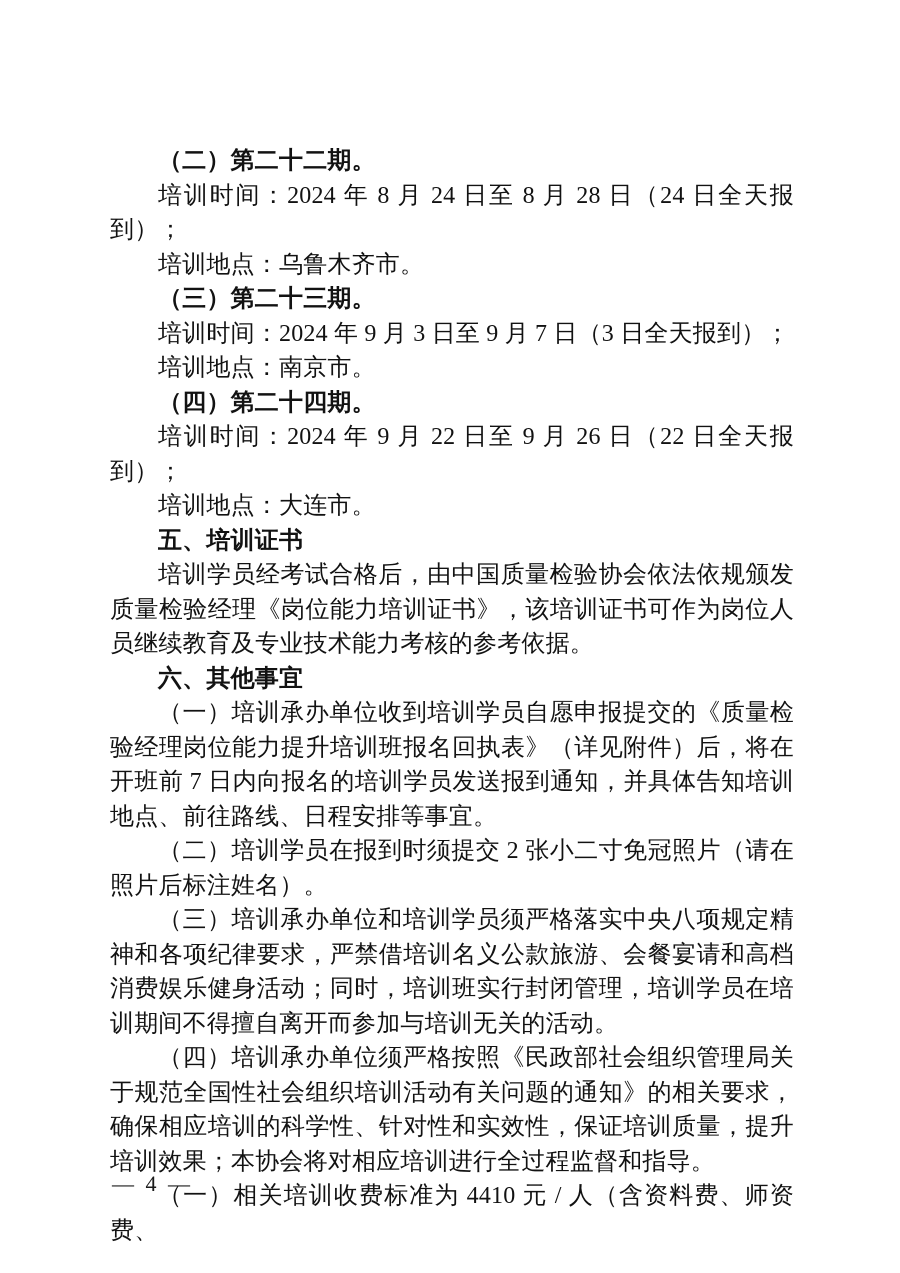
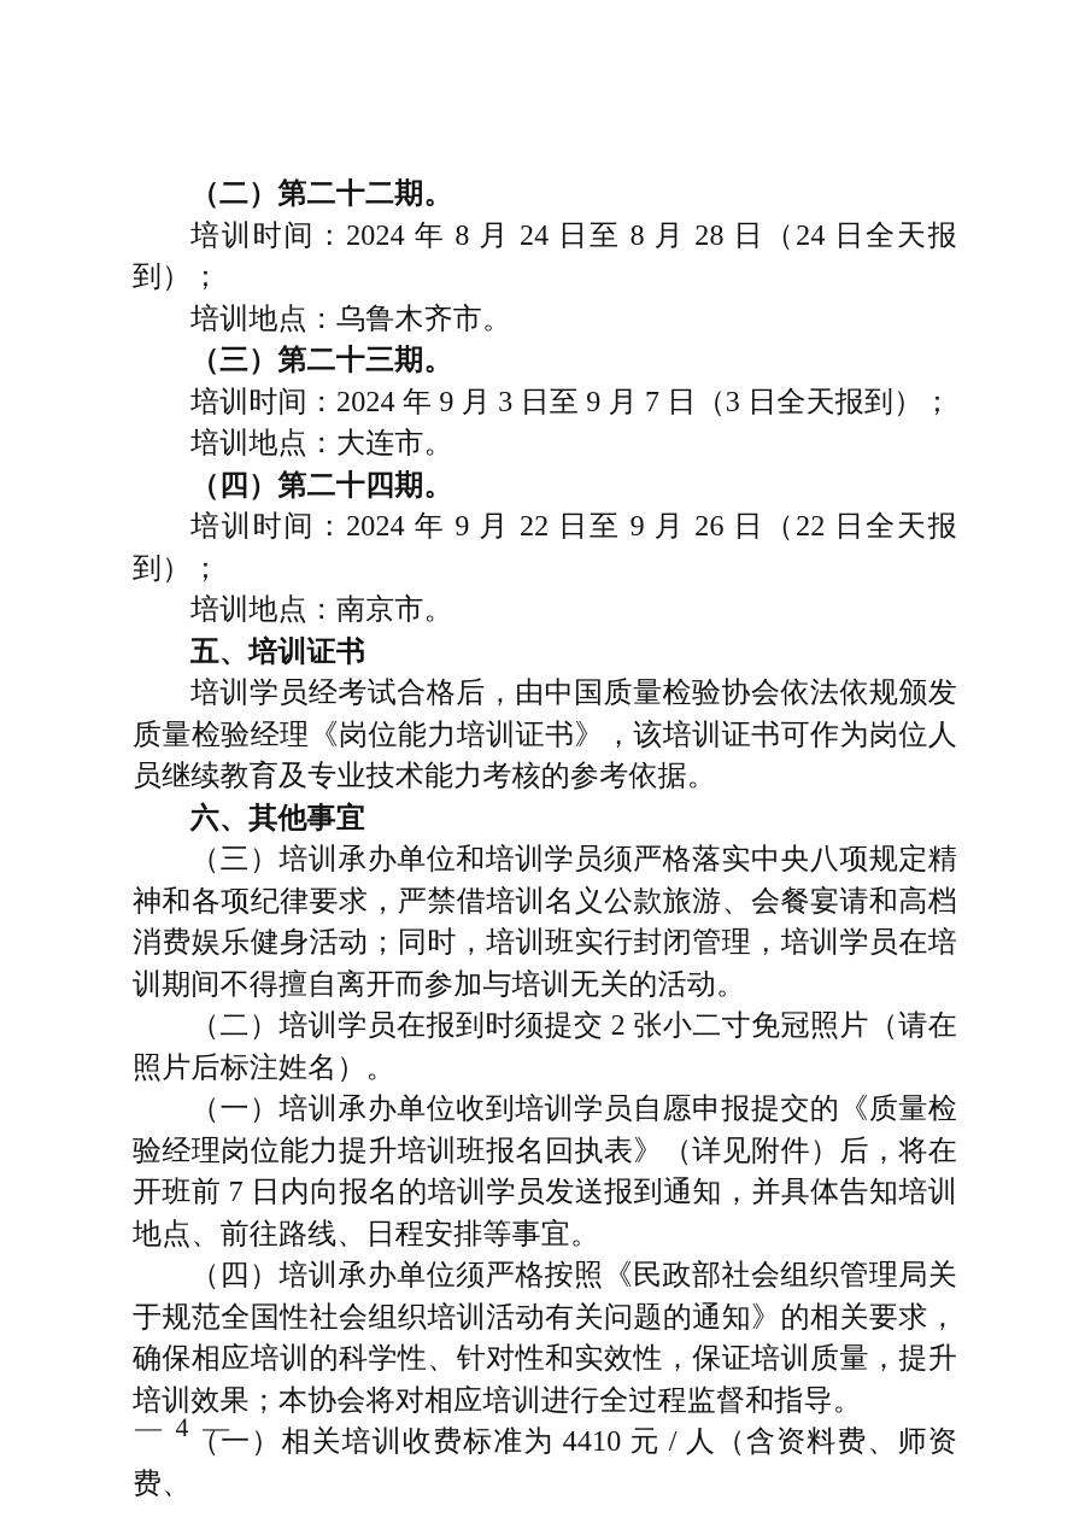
  （二）第二十二期。
  培训时间：2024 年 8 月 24 日至 8 月 28 日（24 日全天报到）；
  培训地点：乌鲁木齐市。
  （三）第二十三期。
  培训时间：2024 年 9 月 3 日至 9 月 7 日（3 日全天报到）；
- 培训地点：南京市。
+ 培训地点：大连市。
  （四）第二十四期。
  培训时间：2024 年 9 月 22 日至 9 月 26 日（22 日全天报到）；
- 培训地点：大连市。
+ 培训地点：南京市。
  五、培训证书
  培训学员经考试合格后，由中国质量检验协会依法依规颁发质量检验经理《岗位能力培训证书》，该培训证书可作为岗位人员继续教育及专业技术能力考核的参考依据。
  六、其他事宜
- （一）培训承办单位收到培训学员自愿申报提交的《质量检验经理岗位能力提升培训班报名回执表》（详见附件）后，将在开班前 7 日内向报名的培训学员发送报到通知，并具体告知培训地点、前往路线、日程安排等事宜。
+ （三）培训承办单位和培训学员须严格落实中央八项规定精神和各项纪律要求，严禁借培训名义公款旅游、会餐宴请和高档消费娱乐健身活动；同时，培训班实行封闭管理，培训学员在培训期间不得擅自离开而参加与培训无关的活动。
  （二）培训学员在报到时须提交 2 张小二寸免冠照片（请在照片后标注姓名）。
- （三）培训承办单位和培训学员须严格落实中央八项规定精神和各项纪律要求，严禁借培训名义公款旅游、会餐宴请和高档消费娱乐健身活动；同时，培训班实行封闭管理，培训学员在培训期间不得擅自离开而参加与培训无关的活动。
+ （一）培训承办单位收到培训学员自愿申报提交的《质量检验经理岗位能力提升培训班报名回执表》（详见附件）后，将在开班前 7 日内向报名的培训学员发送报到通知，并具体告知培训地点、前往路线、日程安排等事宜。
  （四）培训承办单位须严格按照《民政部社会组织管理局关于规范全国性社会组织培训活动有关问题的通知》的相关要求，确保相应培训的科学性、针对性和实效性，保证培训质量，提升培训效果；本协会将对相应培训进行全过程监督和指导。
  （一）相关培训收费标准为 4410 元 / 人（含资料费、师资费、
  — 4 —
